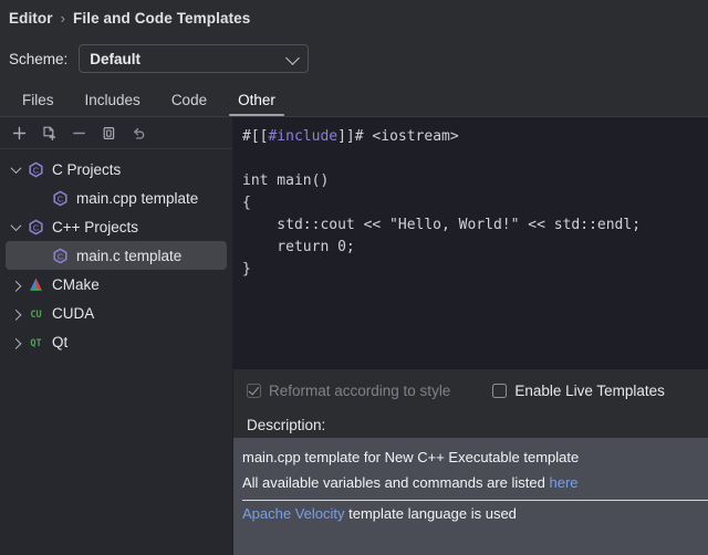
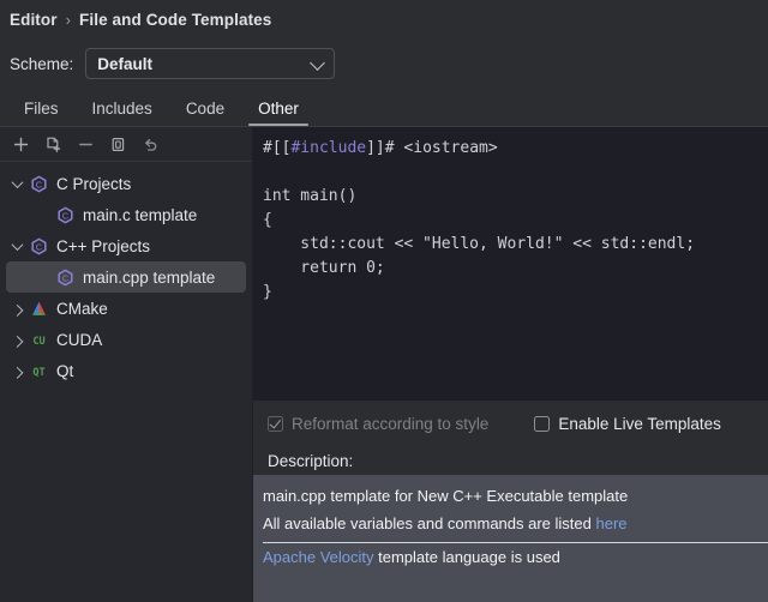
  Editor
  ›
  File and Code Templates
  Scheme:
  Default
  Files
  Includes
  Code
  Other
  C
  C Projects
  C
- main.cpp template
+ main.c template
  C
  C++ Projects
  C
- main.c template
+ main.cpp template
  CMake
  CU
  CUDA
  QT
  Qt
  #[[#include]]# <iostream>
  int main()
  {
  std::cout << "Hello, World!" << std::endl;
  return 0;
  }
  Reformat according to style
  Enable Live Templates
  Description:
  main.cpp template for New C++ Executable template
  All available variables and commands are listed here
  Apache Velocity template language is used
